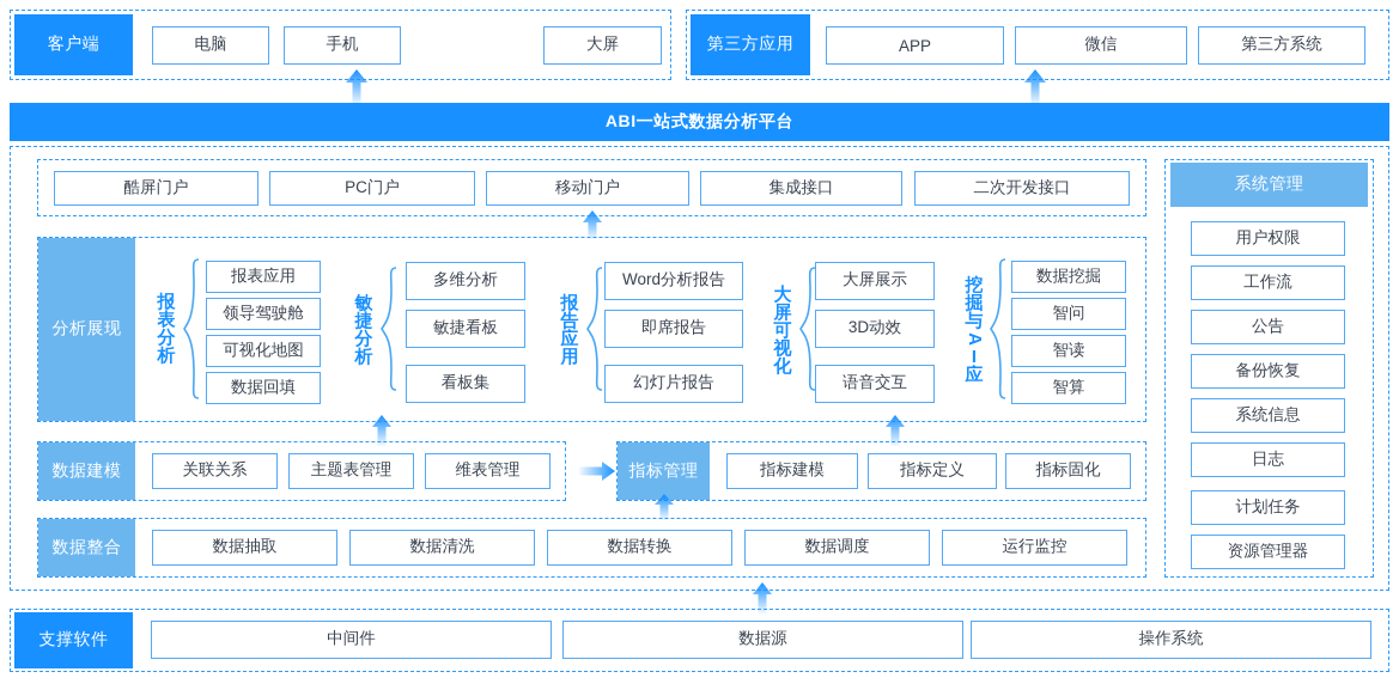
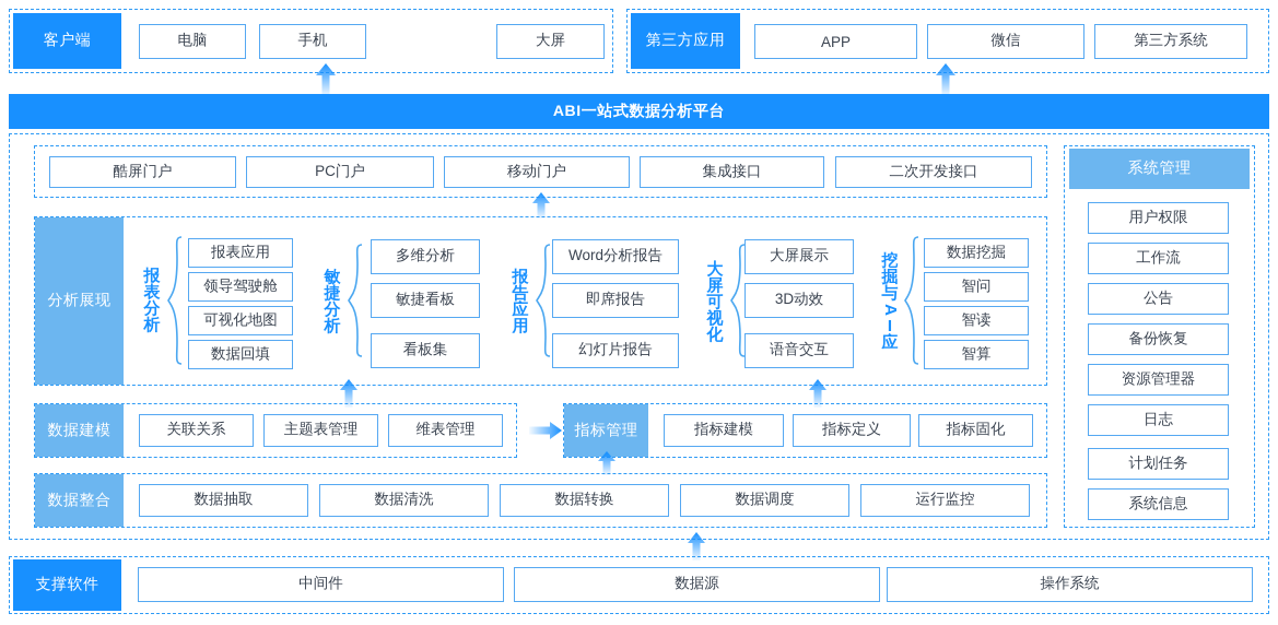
  客户端
  电脑
  手机
  大屏
  第三方应用
  APP
  微信
  第三方系统
  ABI一站式数据分析平台
  酷屏门户
  PC门户
  移动门户
  集成接口
  二次开发接口
  分析展现
  报
  表
  分
  析
  报表应用
  领导驾驶舱
  可视化地图
  数据回填
  敏
  捷
  分
  析
  多维分析
  敏捷看板
  看板集
  报
  告
  应
  用
  Word分析报告
  即席报告
  幻灯片报告
  大
  屏
  可
  视
  化
  大屏展示
  3D动效
  语音交互
  挖
  掘
  与
  I
  应
  数据挖掘
  智问
  智读
  智算
  数据建模
  关联关系
  主题表管理
  维表管理
  指标管理
  指标建模
  指标定义
  指标固化
  数据整合
  数据抽取
  数据清洗
  数据转换
  数据调度
  运行监控
  系统管理
  用户权限
  工作流
  公告
  备份恢复
- 系统信息
+ 资源管理器
  日志
  计划任务
- 资源管理器
+ 系统信息
  支撑软件
  中间件
  数据源
  操作系统
